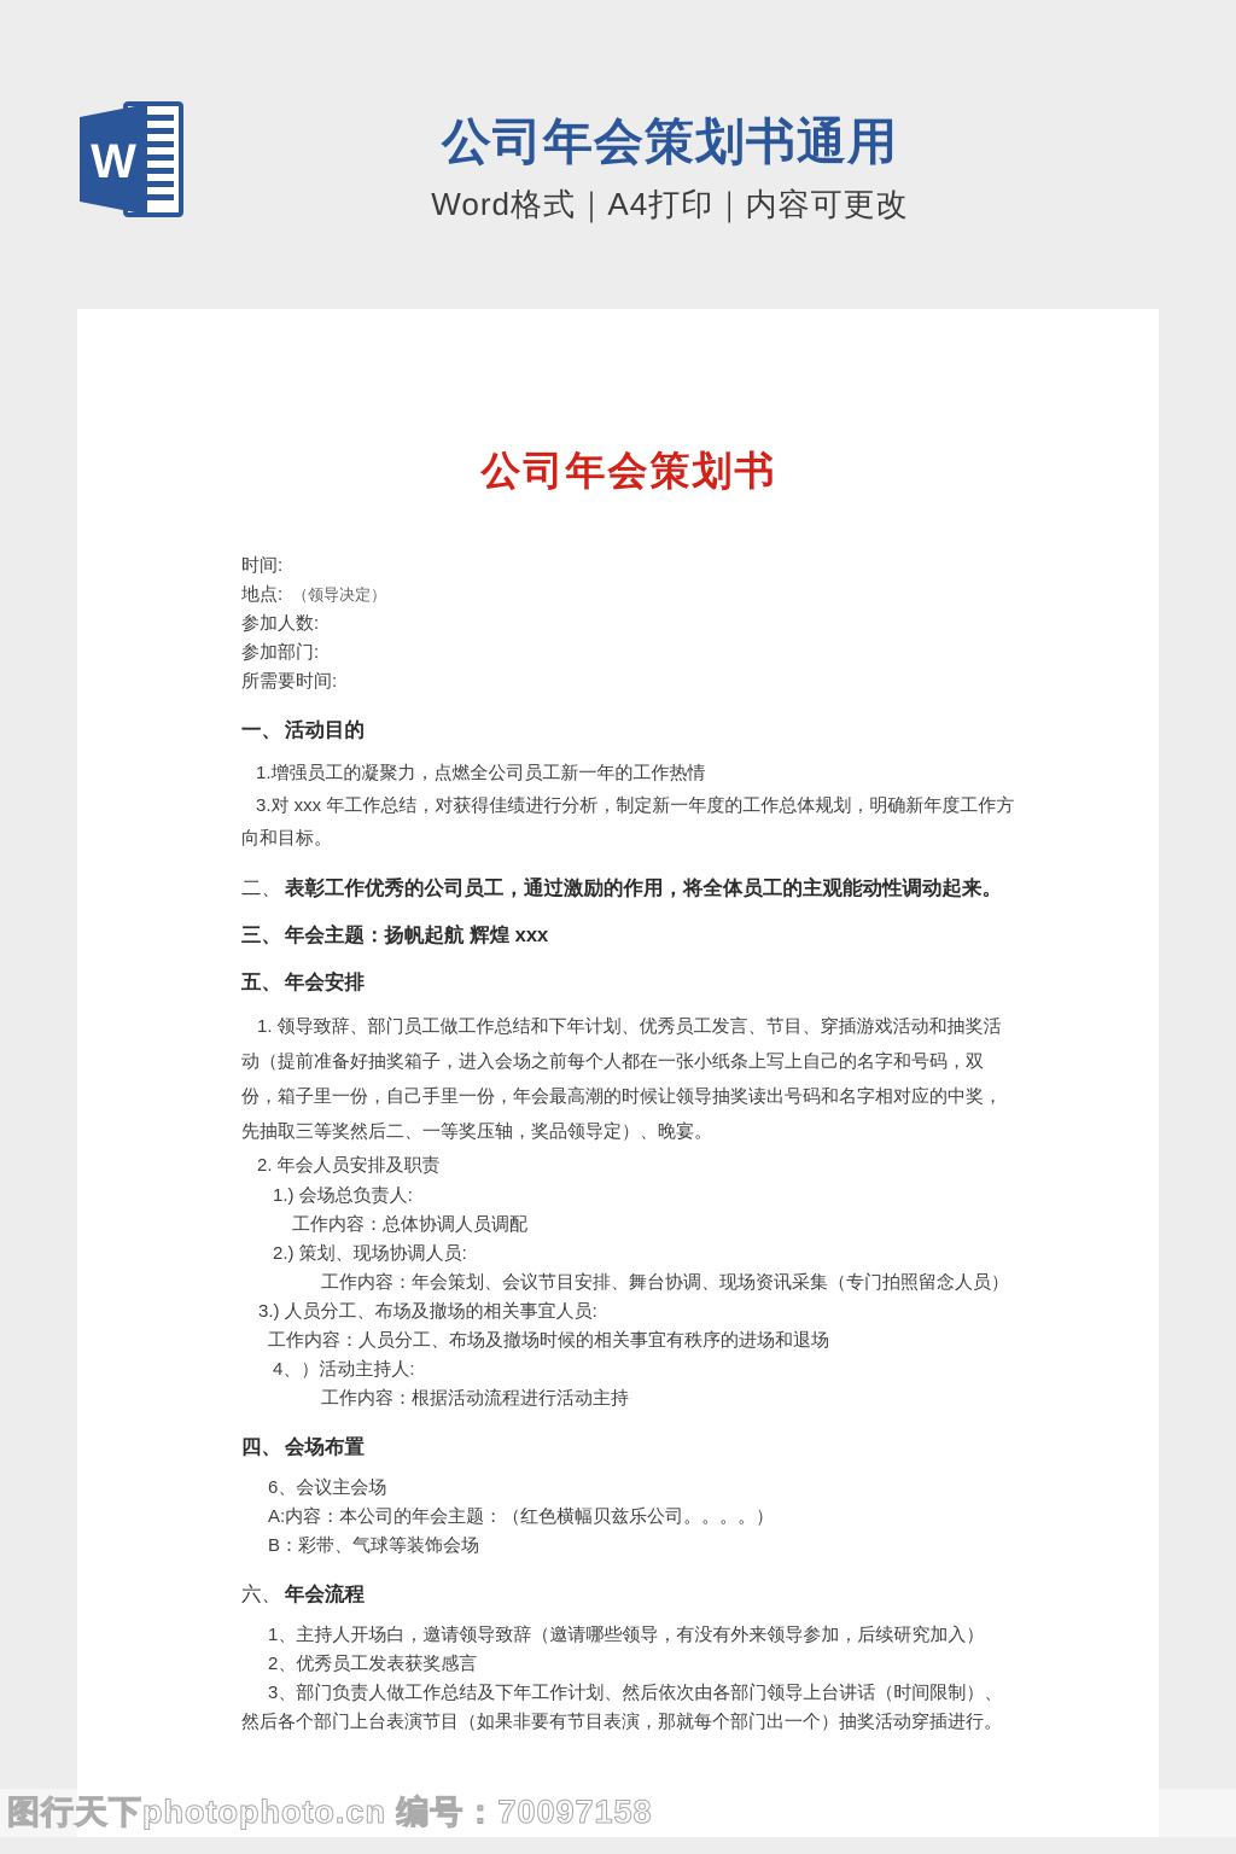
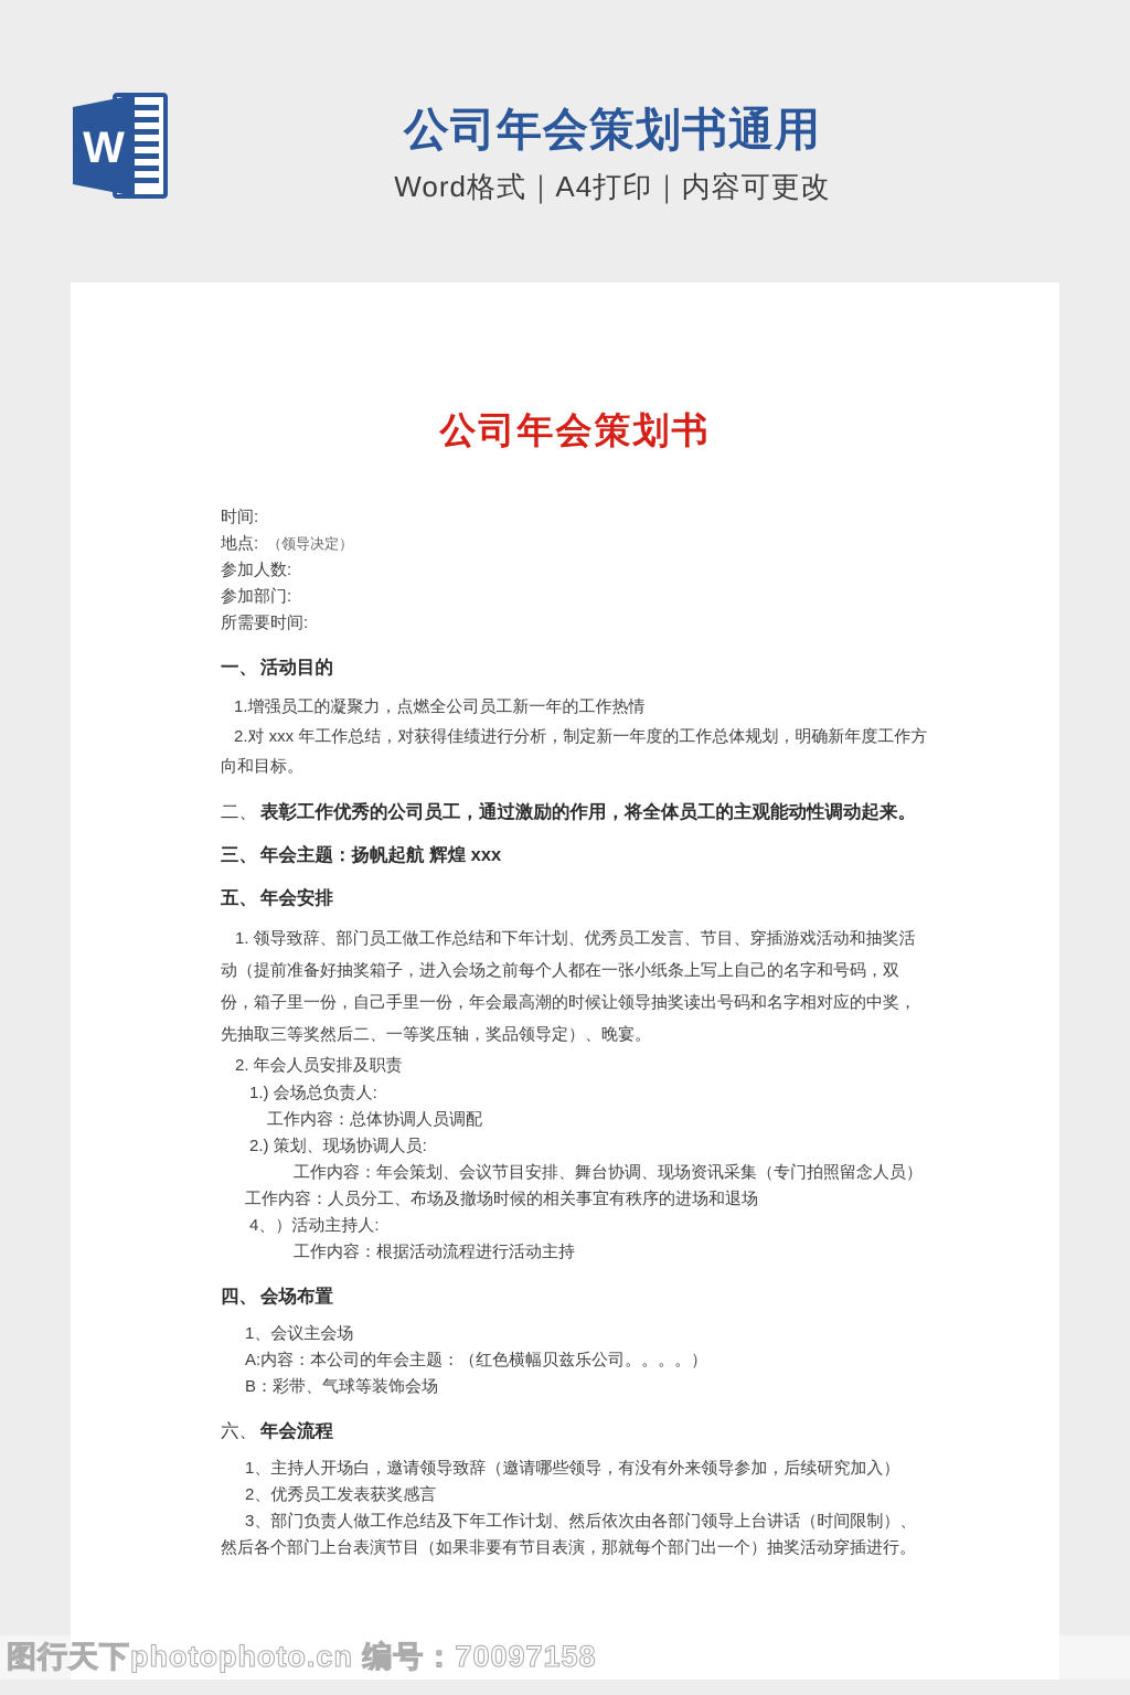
  W
  公司年会策划书通用
  Word格式｜A4打印｜内容可更改
  公司年会策划书
  时间:
  地点: （领导决定）
  参加人数:
  参加部门:
  所需要时间:
  一、 活动目的
  1.增强员工的凝聚力，点燃全公司员工新一年的工作热情
- 3.对 xxx 年工作总结，对获得佳绩进行分析，制定新一年度的工作总体规划，明确新年度工作方向和目标。
+ 2.对 xxx 年工作总结，对获得佳绩进行分析，制定新一年度的工作总体规划，明确新年度工作方向和目标。
  二、 表彰工作优秀的公司员工，通过激励的作用，将全体员工的主观能动性调动起来。
  三、 年会主题：扬帆起航 辉煌 xxx
  五、 年会安排
  1. 领导致辞、部门员工做工作总结和下年计划、优秀员工发言、节目、穿插游戏活动和抽奖活动（提前准备好抽奖箱子，进入会场之前每个人都在一张小纸条上写上自己的名字和号码，双份，箱子里一份，自己手里一份，年会最高潮的时候让领导抽奖读出号码和名字相对应的中奖，先抽取三等奖然后二、一等奖压轴，奖品领导定）、晚宴。
  2. 年会人员安排及职责
  1.) 会场总负责人:
  工作内容：总体协调人员调配
  2.) 策划、现场协调人员:
  工作内容：年会策划、会议节目安排、舞台协调、现场资讯采集（专门拍照留念人员）
- 3.) 人员分工、布场及撤场的相关事宜人员:
  工作内容：人员分工、布场及撤场时候的相关事宜有秩序的进场和退场
  4、）活动主持人:
  工作内容：根据活动流程进行活动主持
  四、 会场布置
- 6、会议主会场
+ 1、会议主会场
  A:内容：本公司的年会主题：（红色横幅贝兹乐公司。。。。）
  B：彩带、气球等装饰会场
  六、 年会流程
  1、主持人开场白，邀请领导致辞（邀请哪些领导，有没有外来领导参加，后续研究加入）
  2、优秀员工发表获奖感言
  3、部门负责人做工作总结及下年工作计划、然后依次由各部门领导上台讲话（时间限制）、然后各个部门上台表演节目（如果非要有节目表演，那就每个部门出一个）抽奖活动穿插进行。
  图行天下photophoto.cn 编号：70097158
